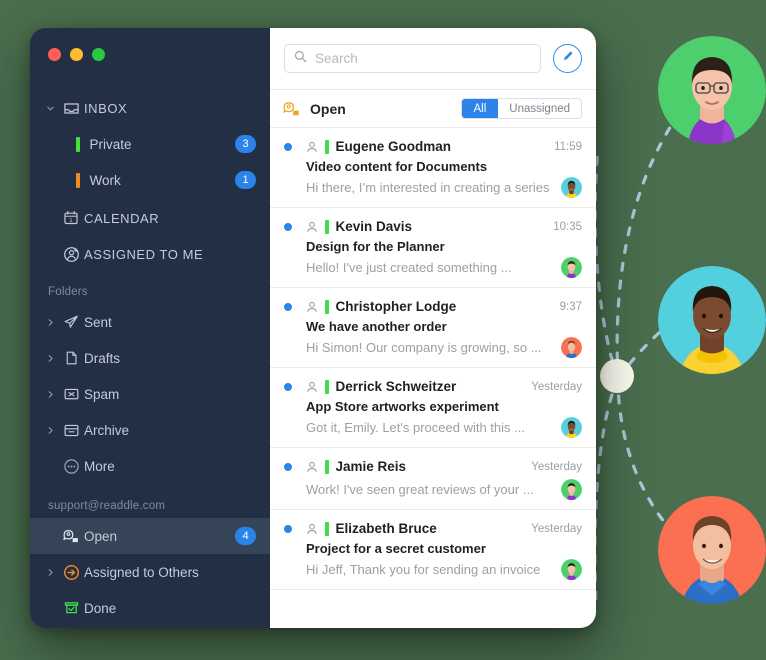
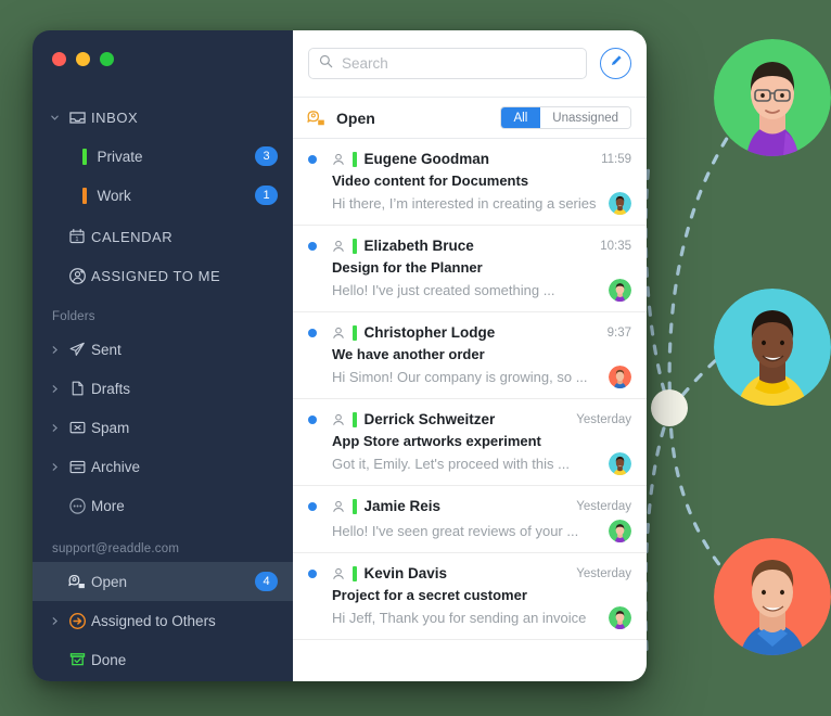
  INBOX
  Private
  3
  Work
  1
  CALENDAR
  ASSIGNED TO ME
  Folders
  Sent
  Drafts
  Spam
  Archive
  More
  support@readdle.com
  Open
  4
  Assigned to Others
  Done
  Search
  Open
  All
  Unassigned
  Eugene Goodman
  11:59
  Video content for Documents
  Hi there, I’m interested in creating a series
- Kevin Davis
+ Elizabeth Bruce
  10:35
  Design for the Planner
  Hello! I've just created something ...
  Christopher Lodge
  9:37
  We have another order
  Hi Simon! Our company is growing, so ...
  Derrick Schweitzer
  Yesterday
  App Store artworks experiment
  Got it, Emily. Let's proceed with this ...
  Jamie Reis
  Yesterday
- Work! I've seen great reviews of your ...
+ Hello! I've seen great reviews of your ...
- Elizabeth Bruce
+ Kevin Davis
  Yesterday
  Project for a secret customer
  Hi Jeff, Thank you for sending an invoice
